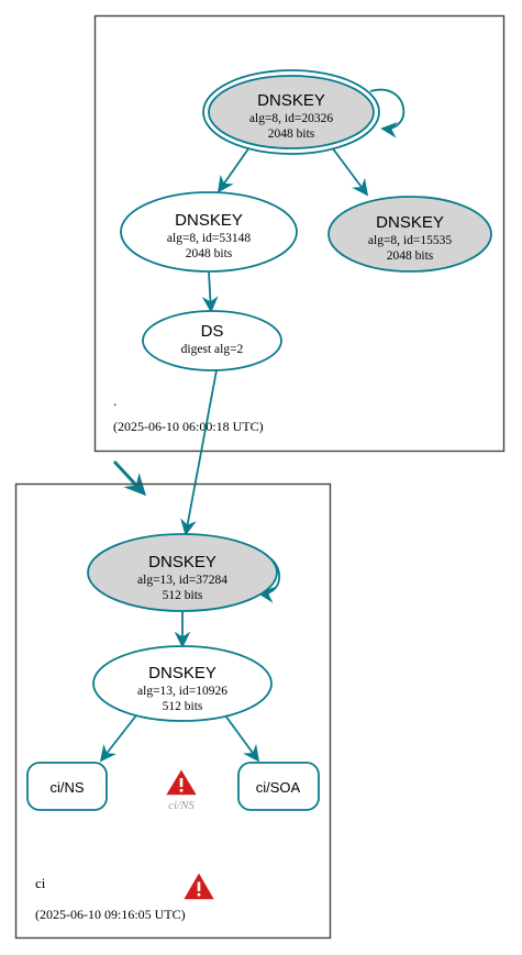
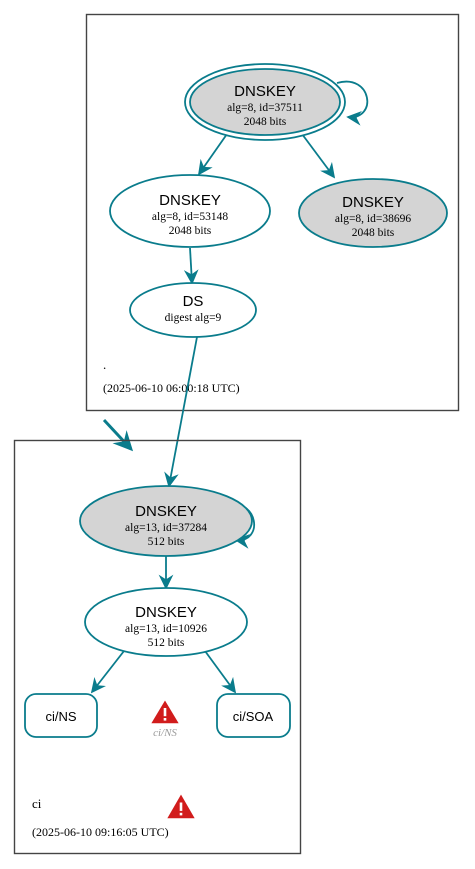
  .
  (2025-06-10 06:00:18 UTC)
  DNSKEY
- alg=8, id=20326
+ alg=8, id=37511
  2048 bits
  DNSKEY
  alg=8, id=53148
  2048 bits
  DNSKEY
- alg=8, id=15535
+ alg=8, id=38696
  2048 bits
  DS
- digest alg=2
+ digest alg=9
  DNSKEY
  alg=13, id=37284
  512 bits
  DNSKEY
  alg=13, id=10926
  512 bits
  ci/NS
  ci/SOA
  ci/NS
  ci
  (2025-06-10 09:16:05 UTC)
